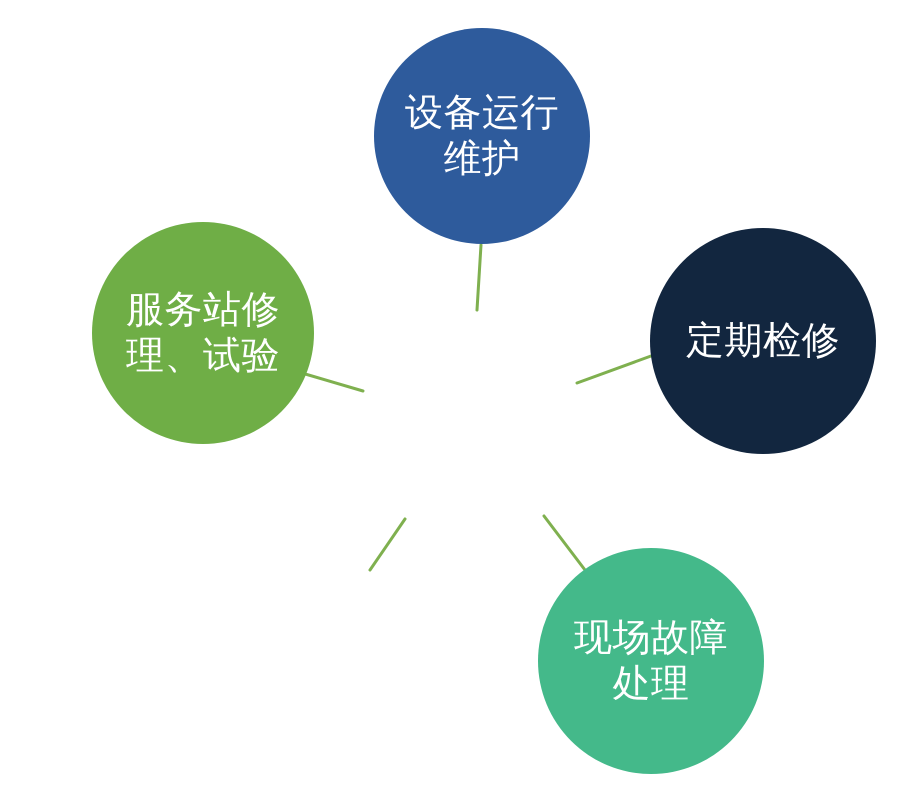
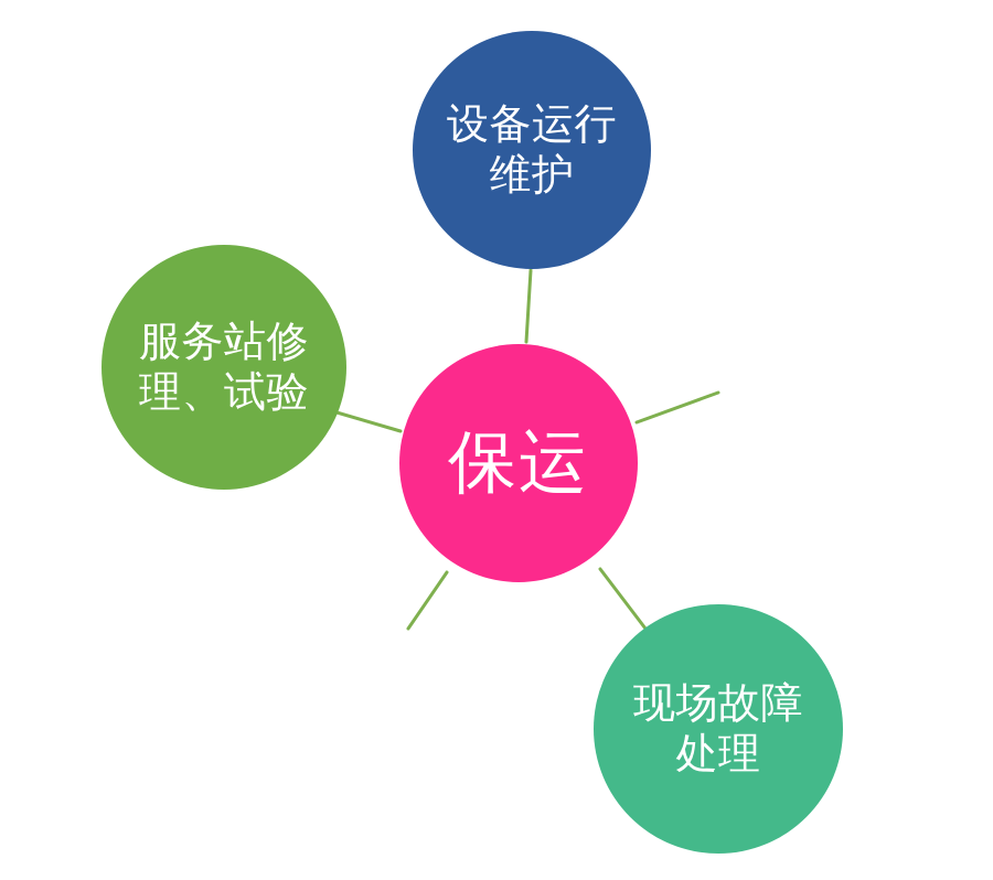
  设备运行
  维护
- 定期检修
  现场故障
  处理
  服务站修
  理、试验
+ 保运
